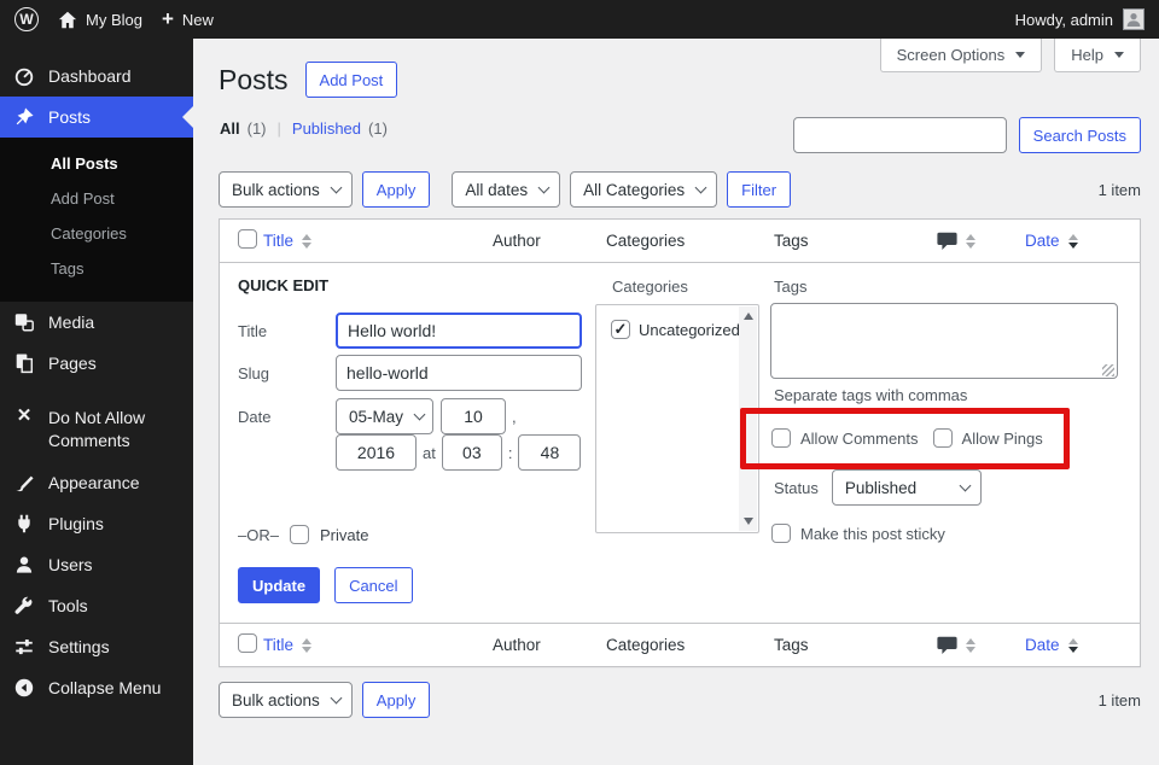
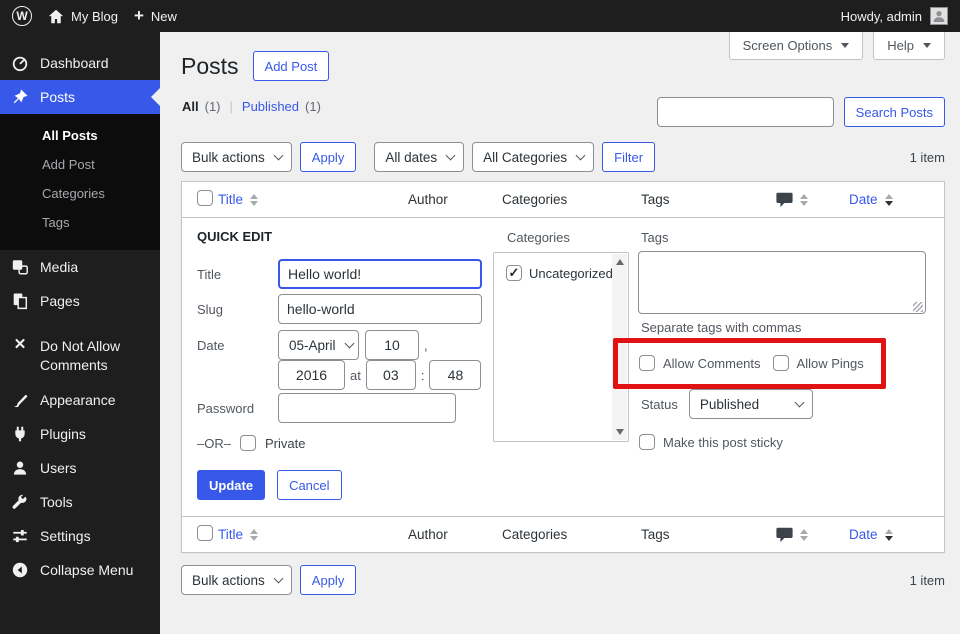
  W
  My Blog
  +
  New
  Howdy, admin
  Dashboard
  Posts
  All Posts
  Add Post
  Categories
  Tags
  Media
  Pages
  ✕
  Do Not Allow Comments
  Appearance
  Plugins
  Users
  Tools
  Settings
  Collapse Menu
  Screen Options
  Help
  Posts
  Add Post
  All
  (1)
  |
  Published
  (1)
  Search Posts
  Bulk actions
  Apply
  All dates
  All Categories
  Filter
  1 item
  Title
  Author
  Categories
  Tags
  Date
  QUICK EDIT
  Title
  Hello world!
  Slug
  hello-world
  Date
- 05-May
+ 05-April
  10
  ,
  2016
  at
  03
  :
  48
+ Password
  –OR–
  Private
  Update
  Cancel
  Categories
  Uncategorized
  Tags
  Separate tags with commas
  Allow Comments
  Allow Pings
  Status
  Published
  Make this post sticky
  Title
  Author
  Categories
  Tags
  Date
  Bulk actions
  Apply
  1 item
